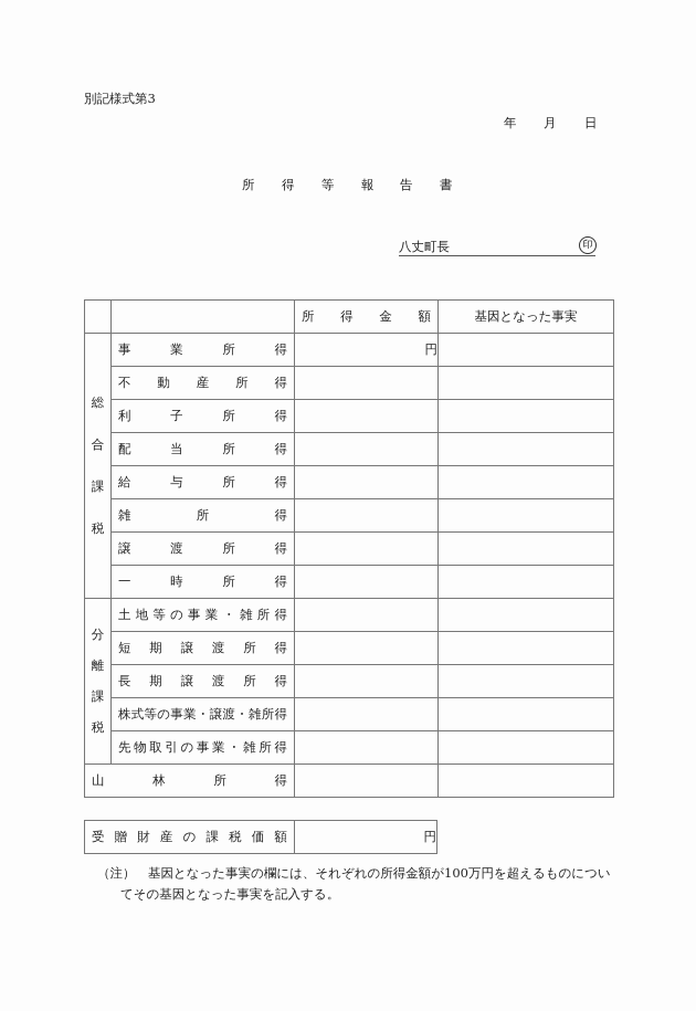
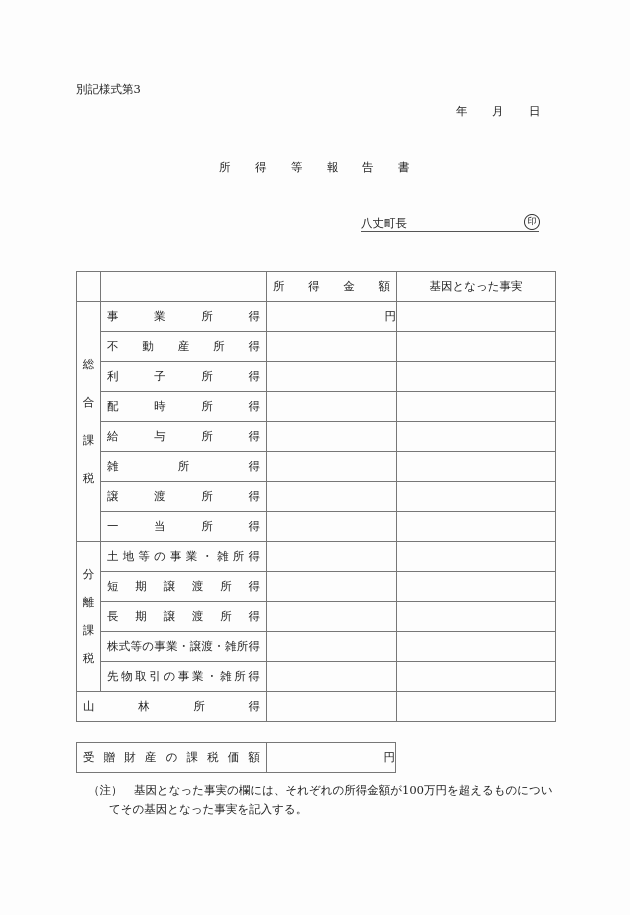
  別記様式第3
  年
  月
  日
  所
  得
  等
  報
  告
  書
  八丈町長
  印
  		所 得 金 額	基因となった事実
  総合課税	事 業 所 得	円
  不 動 産 所 得
  利 子 所 得
- 配 当 所 得
+ 配 時 所 得
  給 与 所 得
  雑 所 得
  譲 渡 所 得
- 一 時 所 得
+ 一 当 所 得
  分離課税	土 地 等 の 事 業 ・ 雑 所 得
  短 期 譲 渡 所 得
  長 期 譲 渡 所 得
  株式等の事業・譲渡・雑所得
  先 物 取 引 の 事 業 ・ 雑 所 得
  山 林 所 得
  受 贈 財 産 の 課 税 価 額	円
  （注） 基因となった事実の欄には、それぞれの所得金額が100万円を超えるものについ
  てその基因となった事実を記入する。
